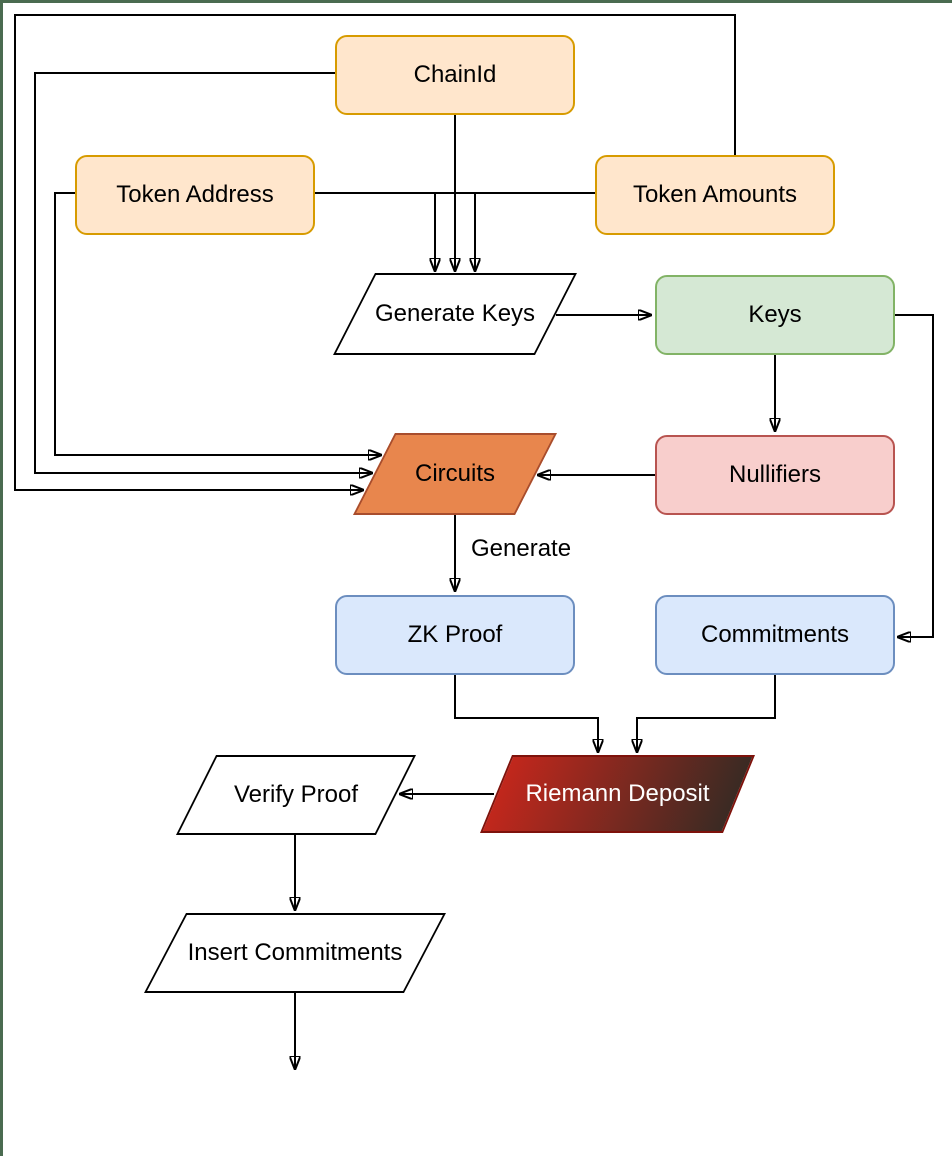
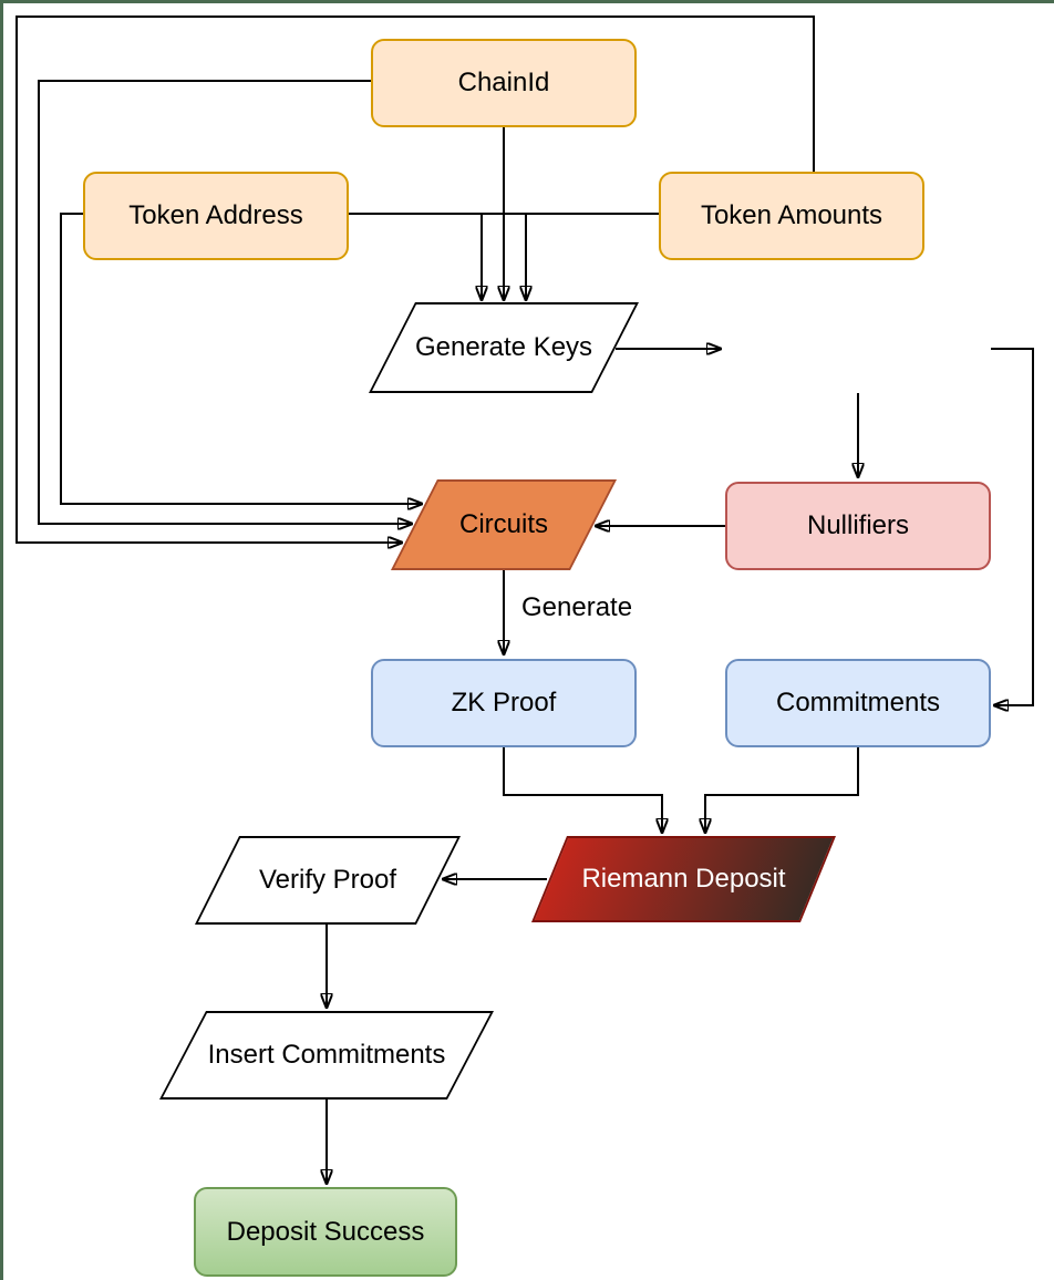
  Generate
  ChainId
  Token Address
  Token Amounts
  Generate Keys
- Keys
  Nullifiers
  Circuits
  ZK Proof
  Commitments
  Riemann Deposit
  Verify Proof
  Insert Commitments
+ Deposit Success
